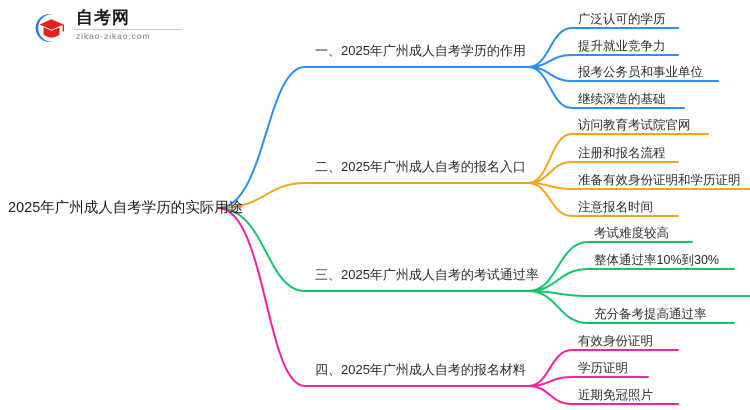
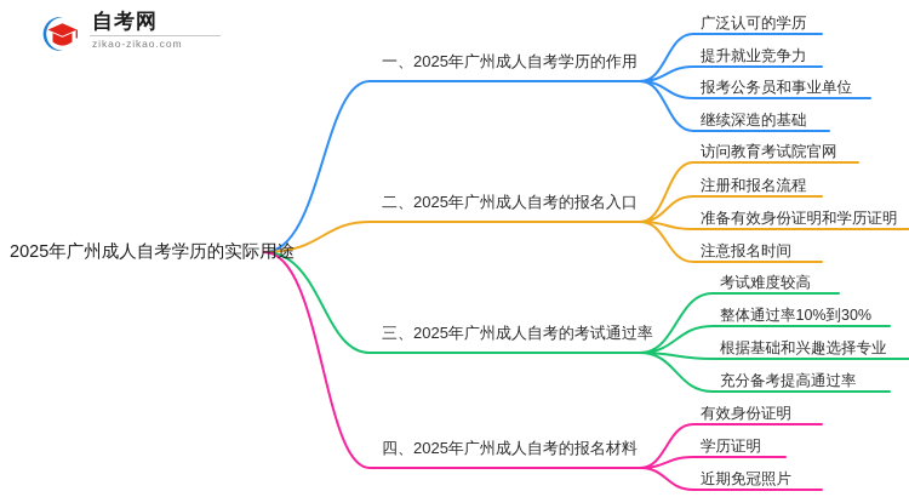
  自考网
  zikao-zikao.com
  2025年广州成人自考学历的实际用途
  一、2025年广州成人自考学历的作用
  广泛认可的学历
  提升就业竞争力
  报考公务员和事业单位
  继续深造的基础
  二、2025年广州成人自考的报名入口
  访问教育考试院官网
  注册和报名流程
  准备有效身份证明和学历证明
  注意报名时间
  三、2025年广州成人自考的考试通过率
  考试难度较高
  整体通过率10%到30%
+ 根据基础和兴趣选择专业
  充分备考提高通过率
  四、2025年广州成人自考的报名材料
  有效身份证明
  学历证明
  近期免冠照片
